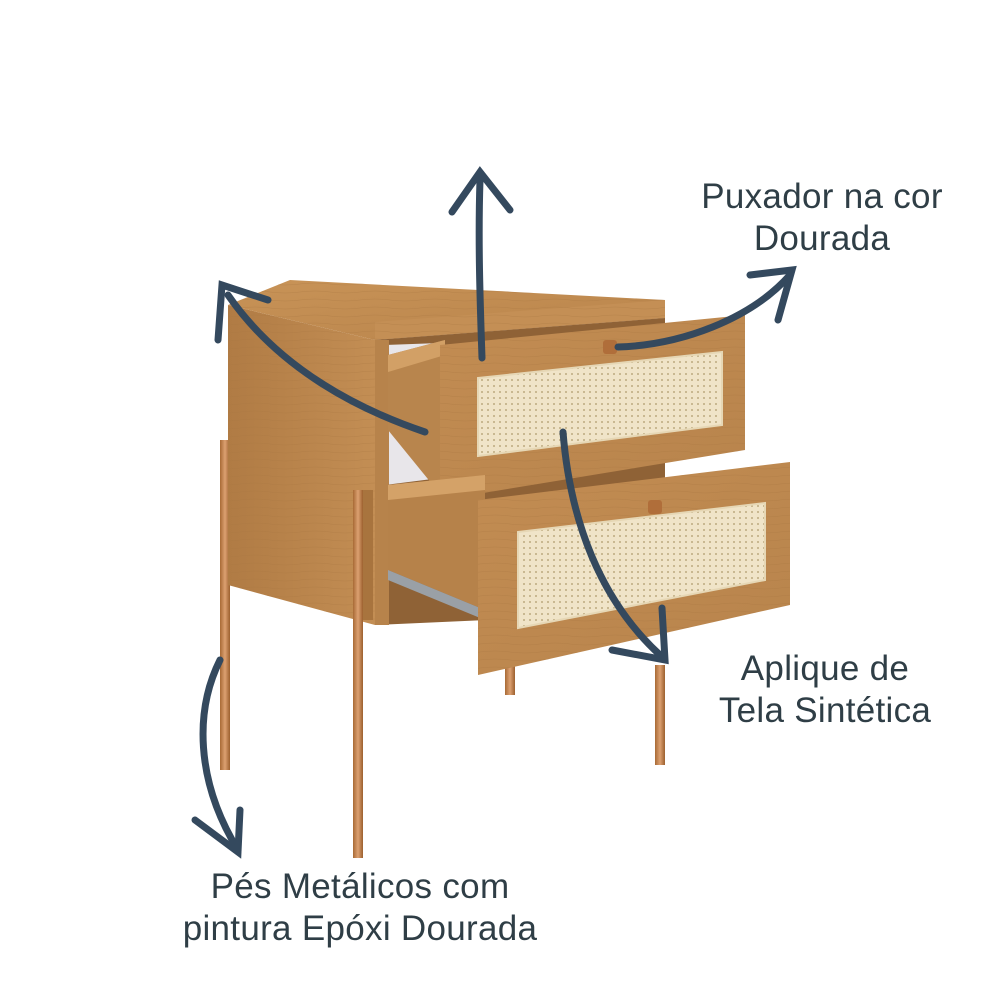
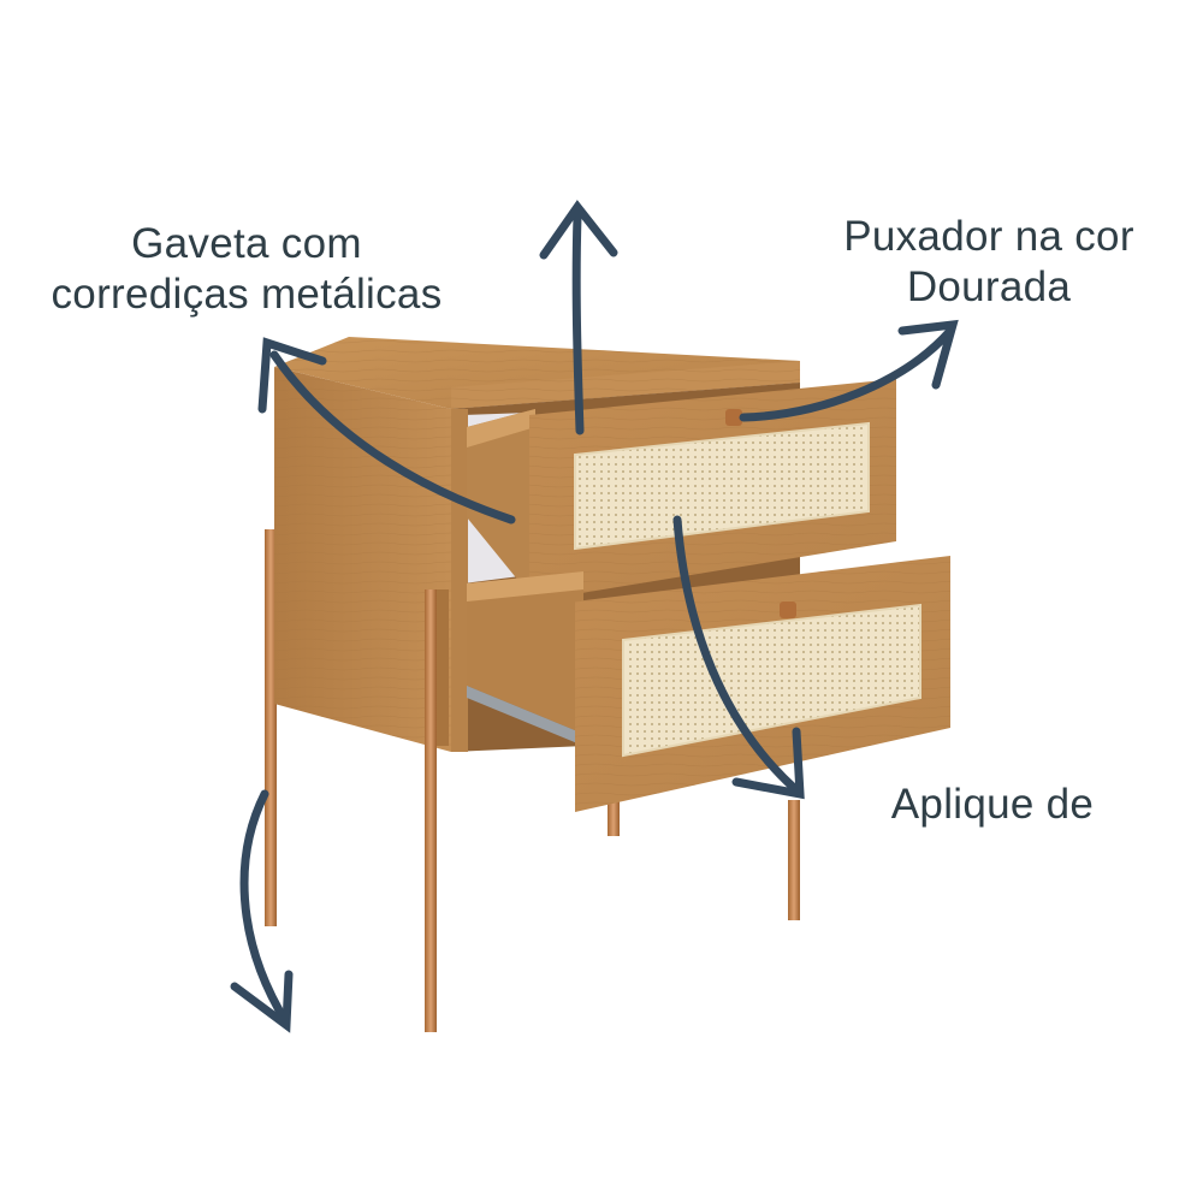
+ Gaveta com
+ corrediças metálicas
  Puxador na cor
  Dourada
  Aplique de
- Tela Sintética
- Pés Metálicos com
- pintura Epóxi Dourada
